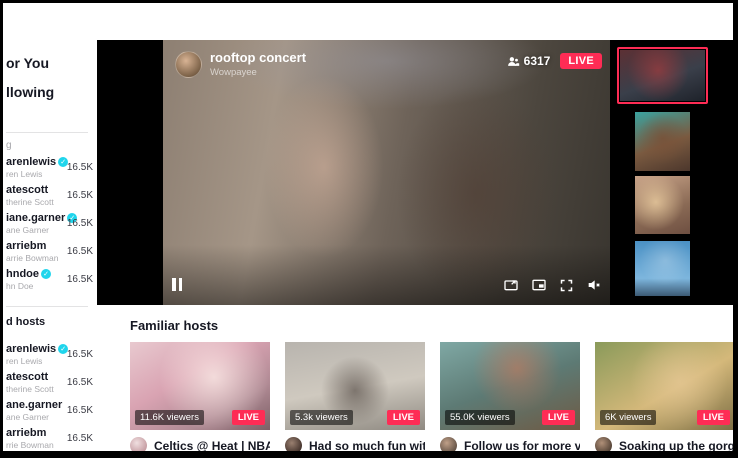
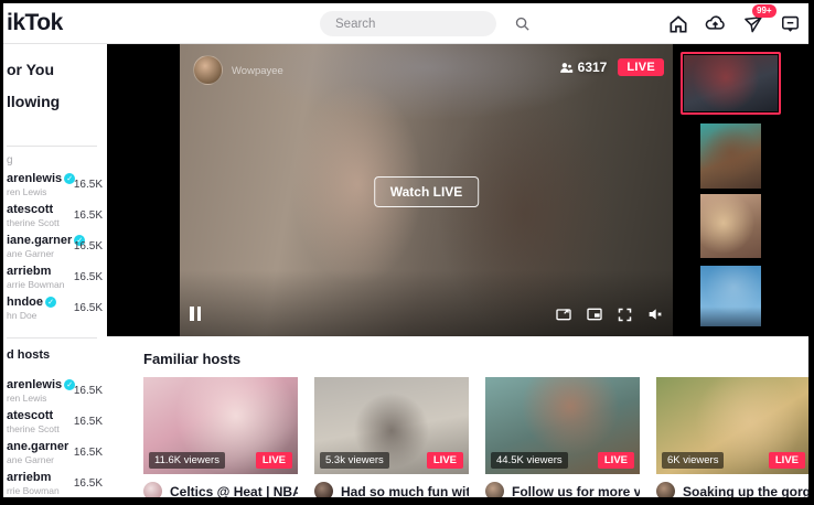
+ ikTok
+ Search
+ 99+
  or You
  llowing
  g
  arenlewis
  ren Lewis
  16.5K
  atescott
  therine Scott
  16.5K
  iane.garner
  ane Garner
  16.5K
  arriebm
  arrie Bowman
  16.5K
  hndoe
  hn Doe
  16.5K
  d hosts
  arenlewis
  ren Lewis
  16.5K
  atescott
  therine Scott
  16.5K
  ane.garner
  ane Garner
  16.5K
  arriebm
  rrie Bowman
  16.5K
- rooftop concert
  Wowpayee
  6317
  LIVE
+ Watch LIVE
  Familiar hosts
  11.6K viewers
  LIVE
  Celtics @ Heat | NBA
  5.3k viewers
  LIVE
  Had so much fun wit
- 55.0K viewers
+ 44.5K viewers
  LIVE
  Follow us for more v
  6K viewers
  LIVE
  Soaking up the gorg
